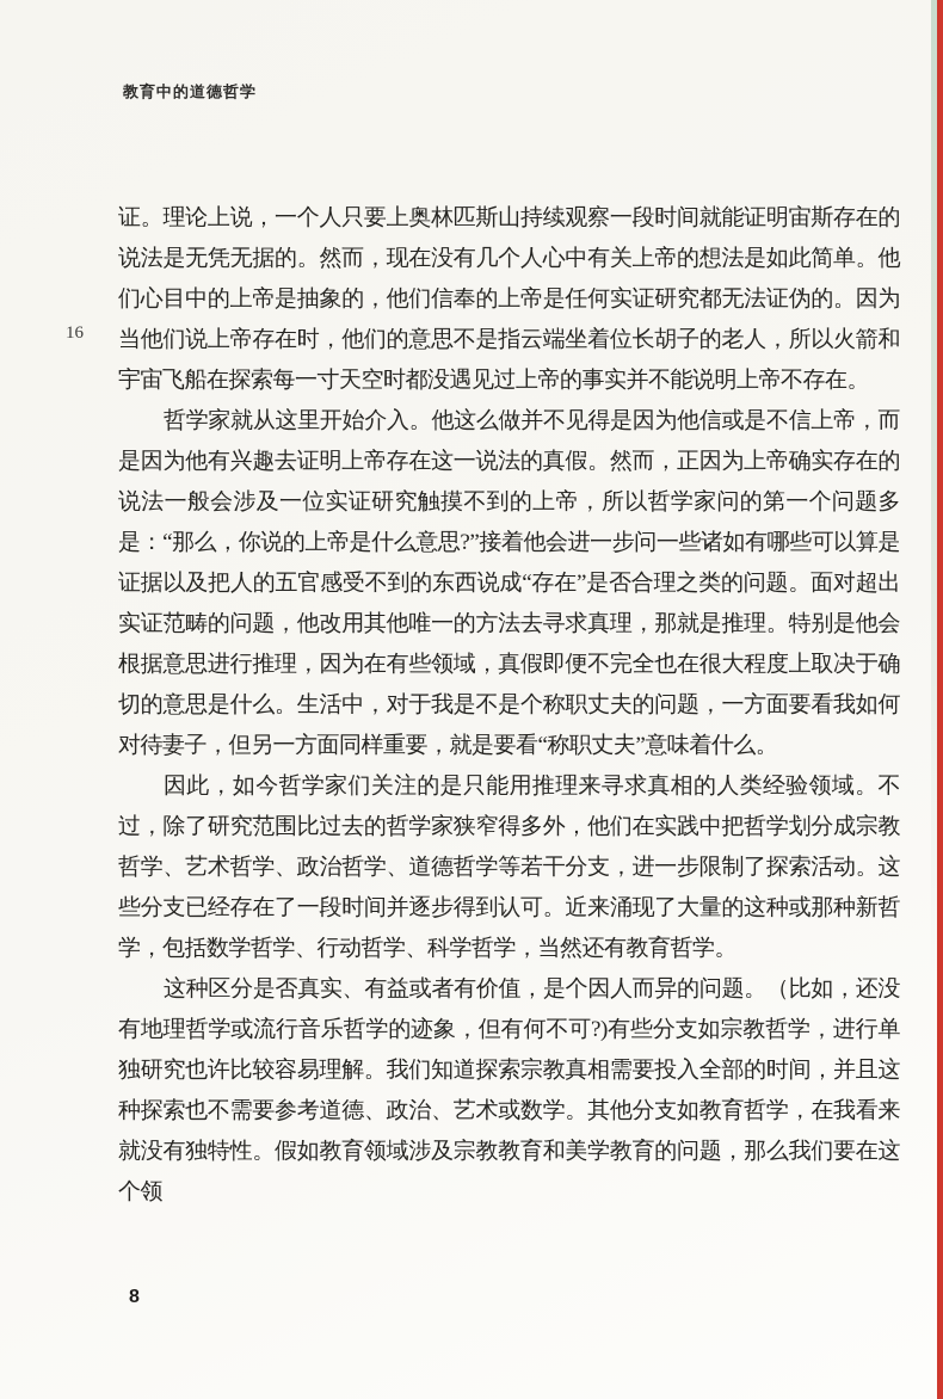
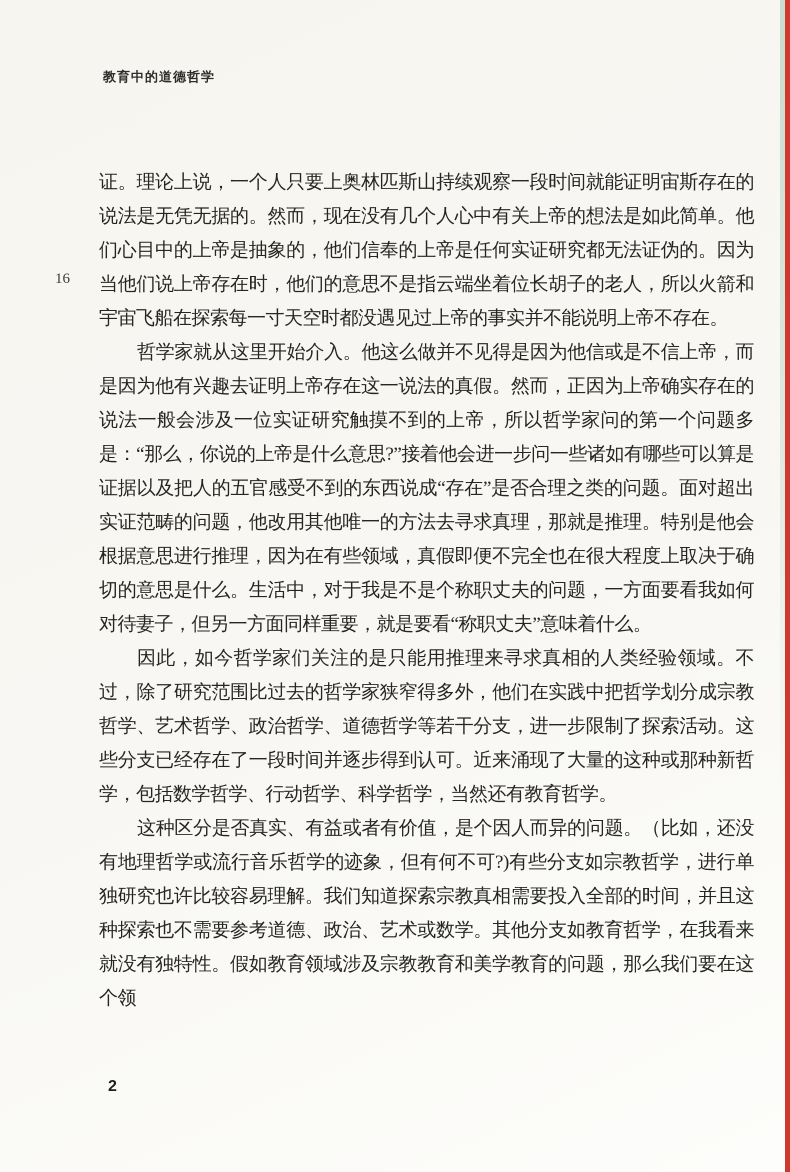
  教育中的道德哲学
  16
  证。理论上说，一个人只要上奥林匹斯山持续观察一段时间就能证明宙斯存在的说法是无凭无据的。然而，现在没有几个人心中有关上帝的想法是如此简单。他们心目中的上帝是抽象的，他们信奉的上帝是任何实证研究都无法证伪的。因为当他们说上帝存在时，他们的意思不是指云端坐着位长胡子的老人，所以火箭和宇宙飞船在探索每一寸天空时都没遇见过上帝的事实并不能说明上帝不存在。
  哲学家就从这里开始介入。他这么做并不见得是因为他信或是不信上帝，而是因为他有兴趣去证明上帝存在这一说法的真假。然而，正因为上帝确实存在的说法一般会涉及一位实证研究触摸不到的上帝，所以哲学家问的第一个问题多是：“那么，你说的上帝是什么意思?”接着他会进一步问一些诸如有哪些可以算是证据以及把人的五官感受不到的东西说成“存在”是否合理之类的问题。面对超出实证范畴的问题，他改用其他唯一的方法去寻求真理，那就是推理。特别是他会根据意思进行推理，因为在有些领域，真假即便不完全也在很大程度上取决于确切的意思是什么。生活中，对于我是不是个称职丈夫的问题，一方面要看我如何对待妻子，但另一方面同样重要，就是要看“称职丈夫”意味着什么。
  因此，如今哲学家们关注的是只能用推理来寻求真相的人类经验领域。不过，除了研究范围比过去的哲学家狭窄得多外，他们在实践中把哲学划分成宗教哲学、艺术哲学、政治哲学、道德哲学等若干分支，进一步限制了探索活动。这些分支已经存在了一段时间并逐步得到认可。近来涌现了大量的这种或那种新哲学，包括数学哲学、行动哲学、科学哲学，当然还有教育哲学。
  这种区分是否真实、有益或者有价值，是个因人而异的问题。（比如，还没有地理哲学或流行音乐哲学的迹象，但有何不可?)有些分支如宗教哲学，进行单独研究也许比较容易理解。我们知道探索宗教真相需要投入全部的时间，并且这种探索也不需要参考道德、政治、艺术或数学。其他分支如教育哲学，在我看来就没有独特性。假如教育领域涉及宗教教育和美学教育的问题，那么我们要在这个领
- 8
+ 2
